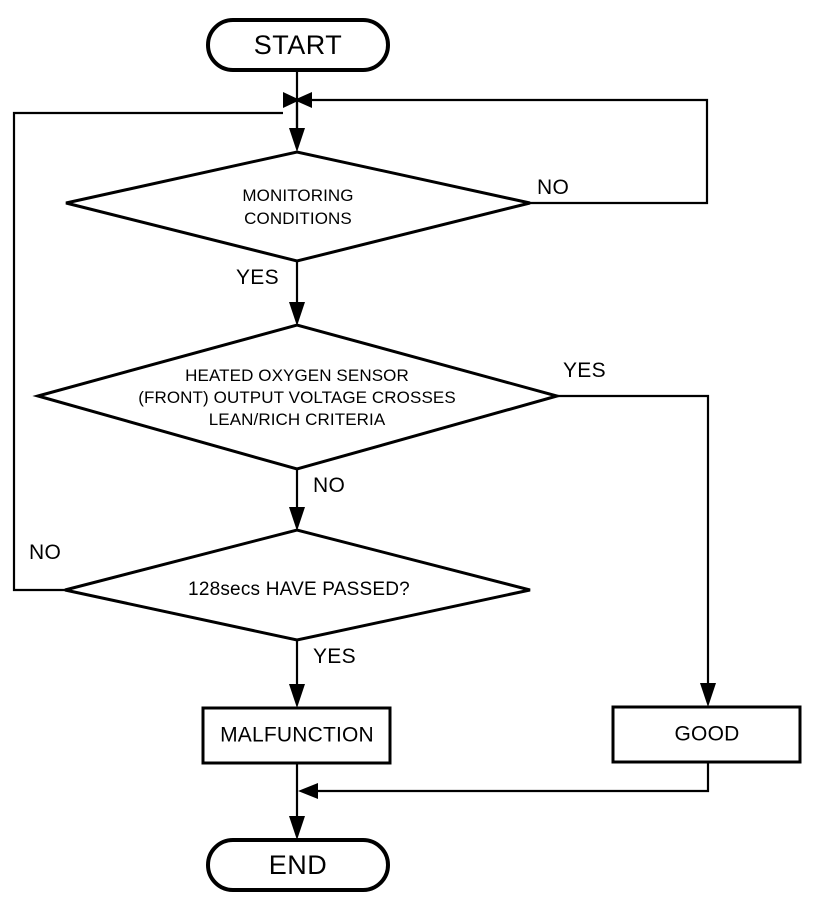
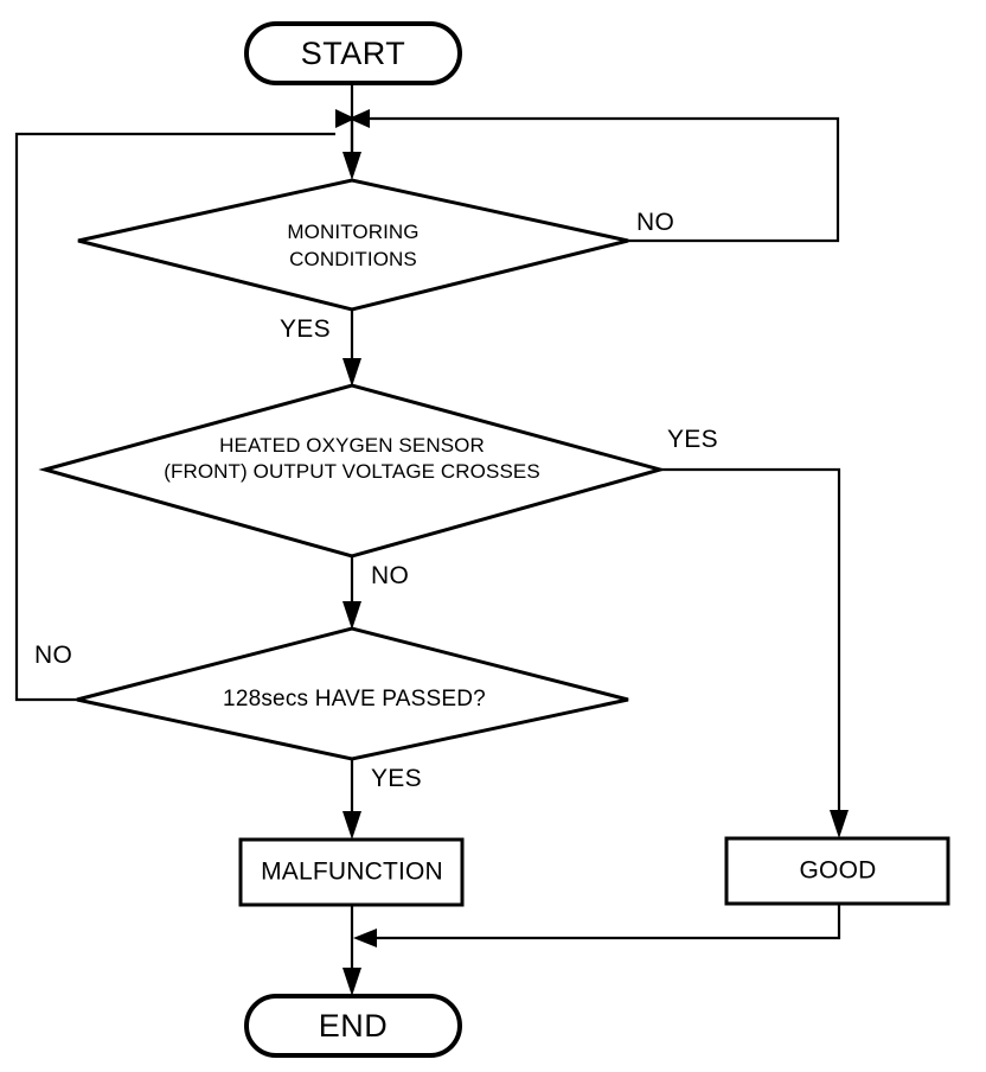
  START
  MONITORING
  CONDITIONS
  HEATED OXYGEN SENSOR
  (FRONT) OUTPUT VOLTAGE CROSSES
- LEAN/RICH CRITERIA
  128secs HAVE PASSED?
  MALFUNCTION
  GOOD
  END
  NO
  YES
  YES
  NO
  NO
  YES
